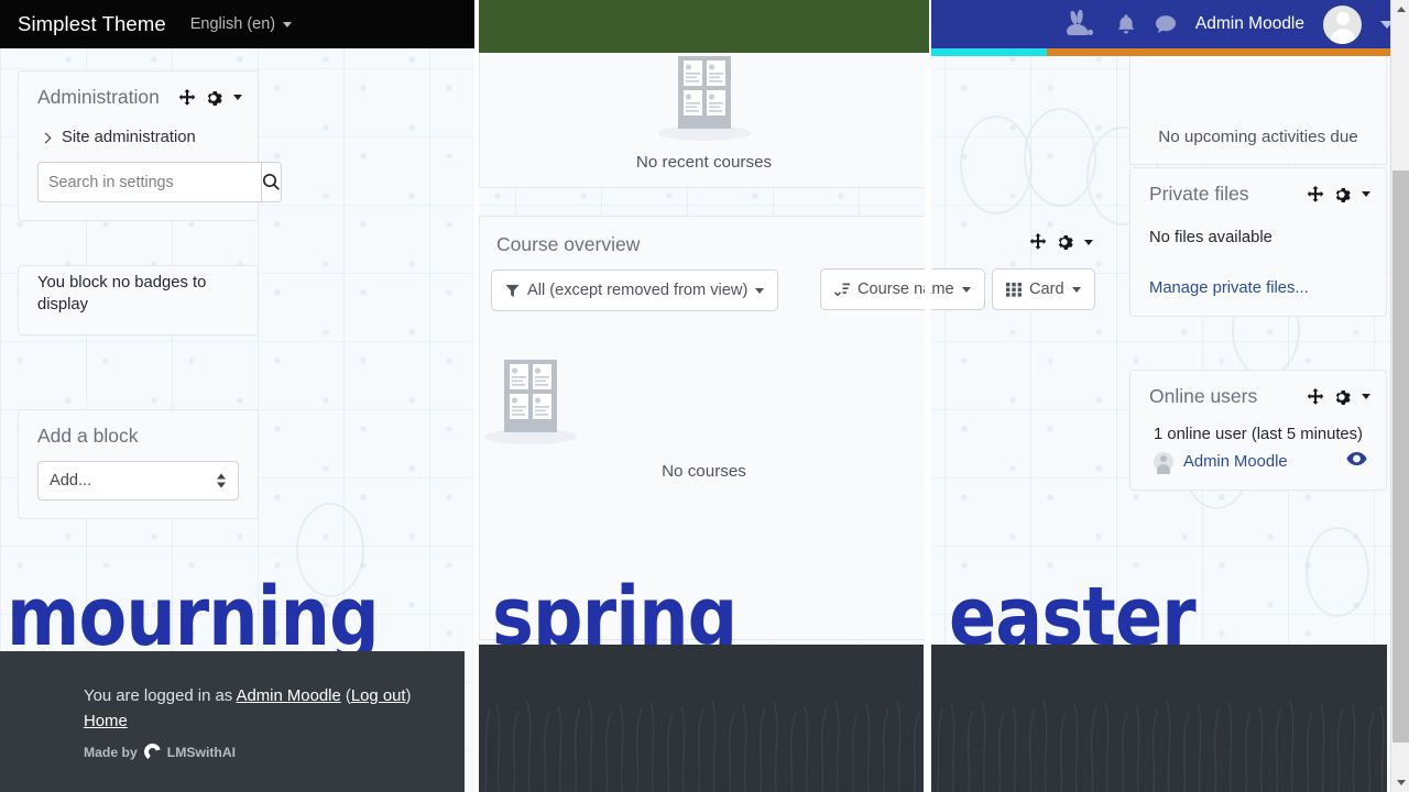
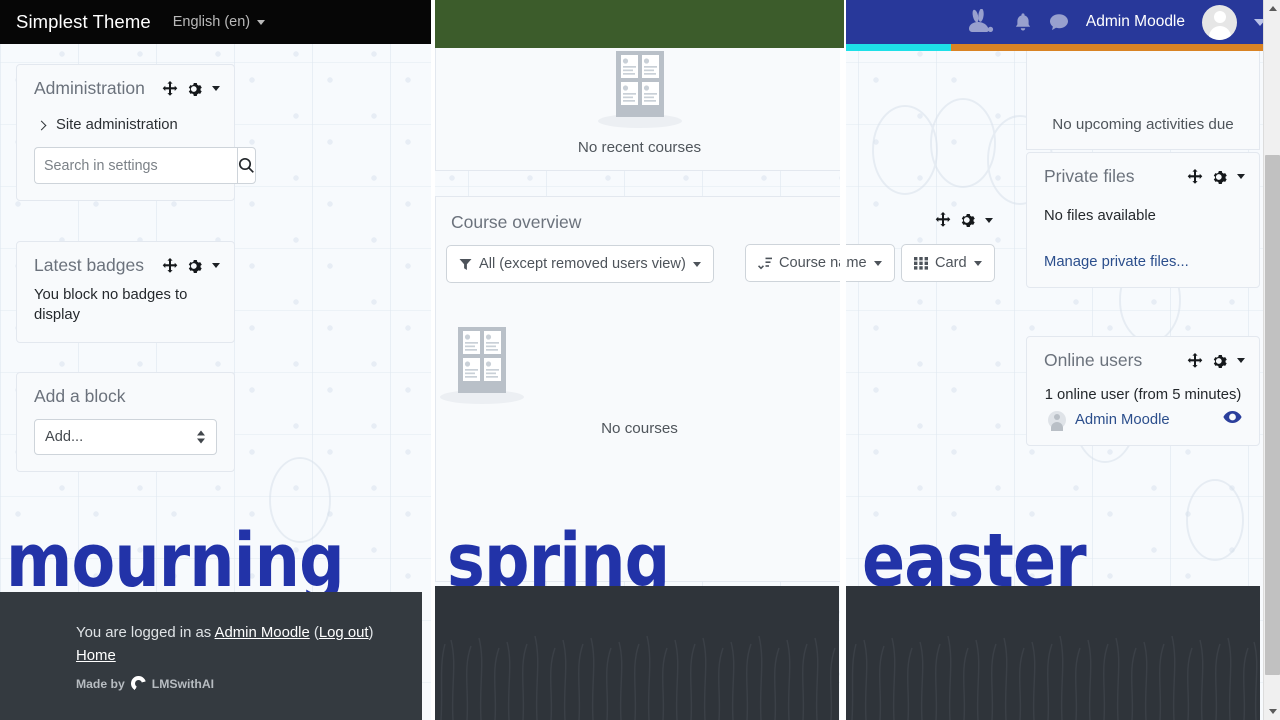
  Simplest Theme
  English (en)
  Admin Moodle
  Administration
  Site administration
  Search in settings
+ Latest badges
  You block no badges to display
  Add a block
  Add...
  No recent courses
  Course overview
- All (except removed from view)
+ All (except removed users view)
  No courses
  Course nme
  Card
  No upcoming activities due
  Private files
  No files available
  Manage private files...
  Online users
- 1 online user (last 5 minutes)
+ 1 online user (from 5 minutes)
  Admin Moodle
  mourning
  spring
  easter
  You are logged in as Admin Moodle (Log out)
  Home
  Made by
  LMSwithAI
